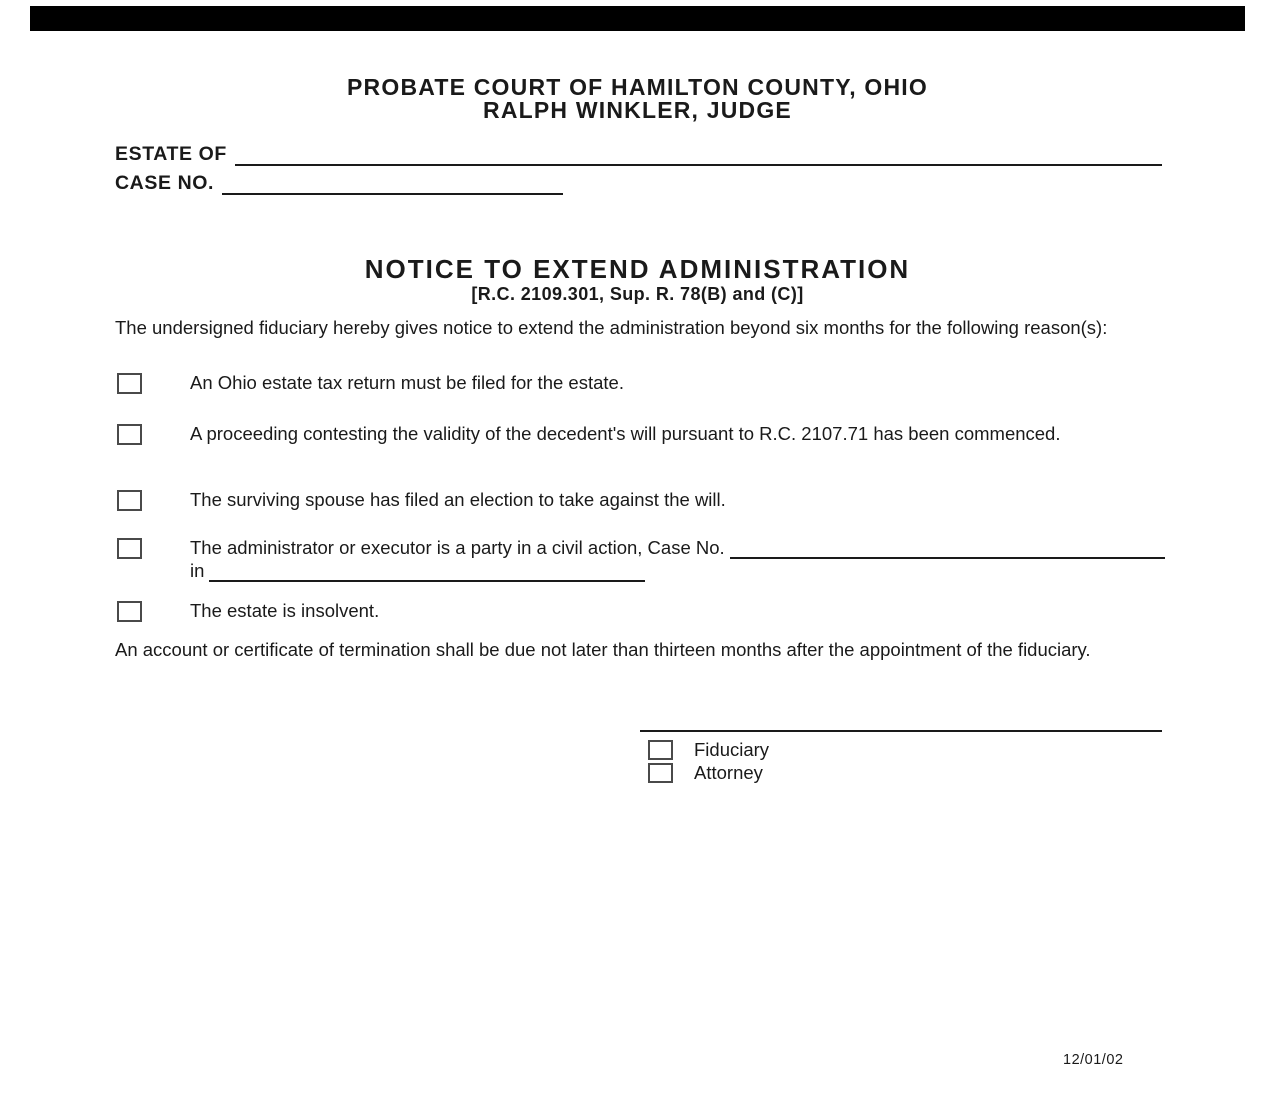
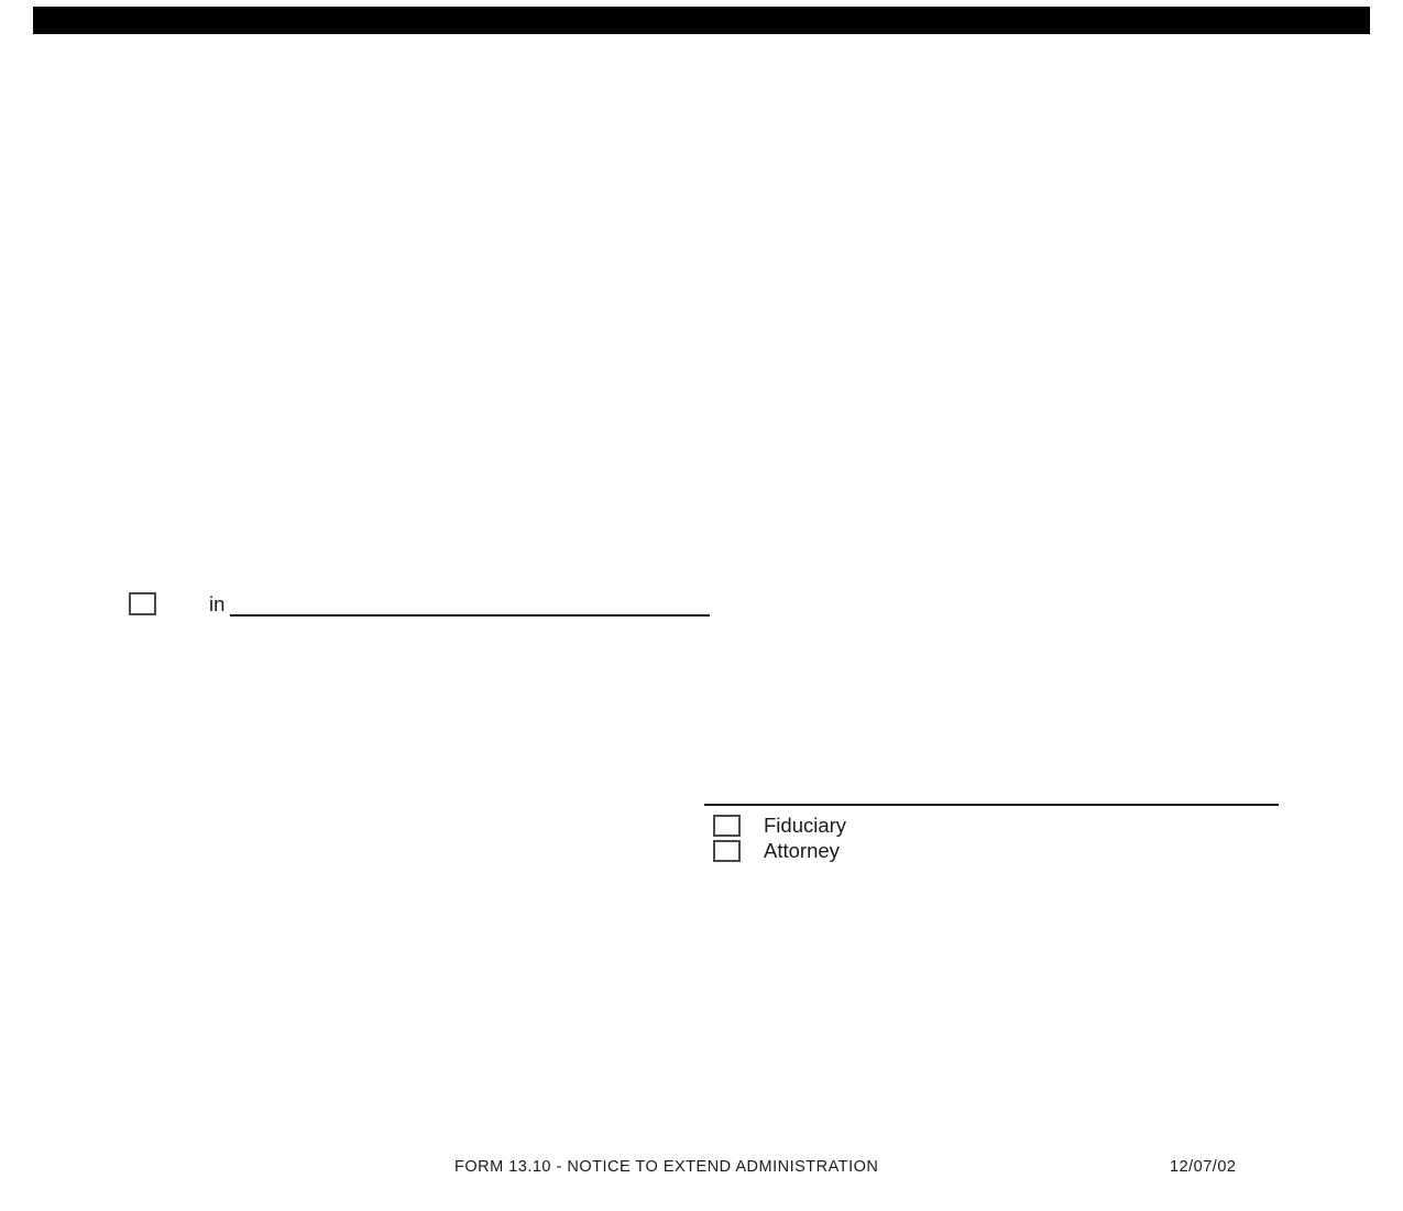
- PROBATE COURT OF HAMILTON COUNTY, OHIO
- RALPH WINKLER, JUDGE
- ESTATE OF
- CASE NO.
- NOTICE TO EXTEND ADMINISTRATION
- [R.C. 2109.301, Sup. R. 78(B) and (C)]
- The undersigned fiduciary hereby gives notice to extend the administration beyond six months for the following reason(s):
- An Ohio estate tax return must be filed for the estate.
- A proceeding contesting the validity of the decedent's will pursuant to R.C. 2107.71 has been commenced.
- The surviving spouse has filed an election to take against the will.
- The administrator or executor is a party in a civil action, Case No.
  in
- The estate is insolvent.
- An account or certificate of termination shall be due not later than thirteen months after the appointment of the fiduciary.
  Fiduciary
  Attorney
+ FORM 13.10 - NOTICE TO EXTEND ADMINISTRATION
- 12/01/02
+ 12/07/02
